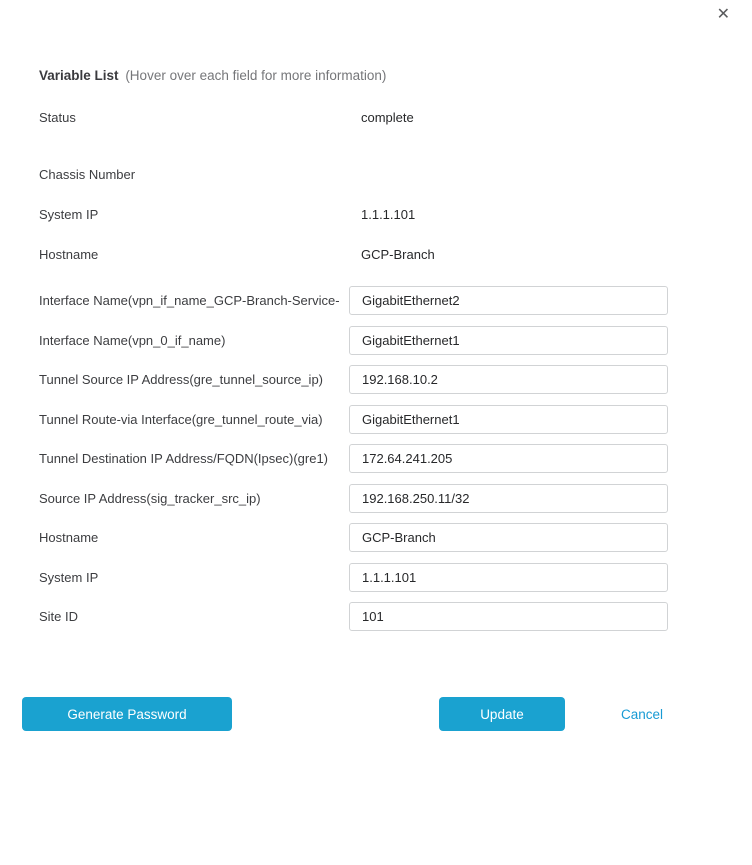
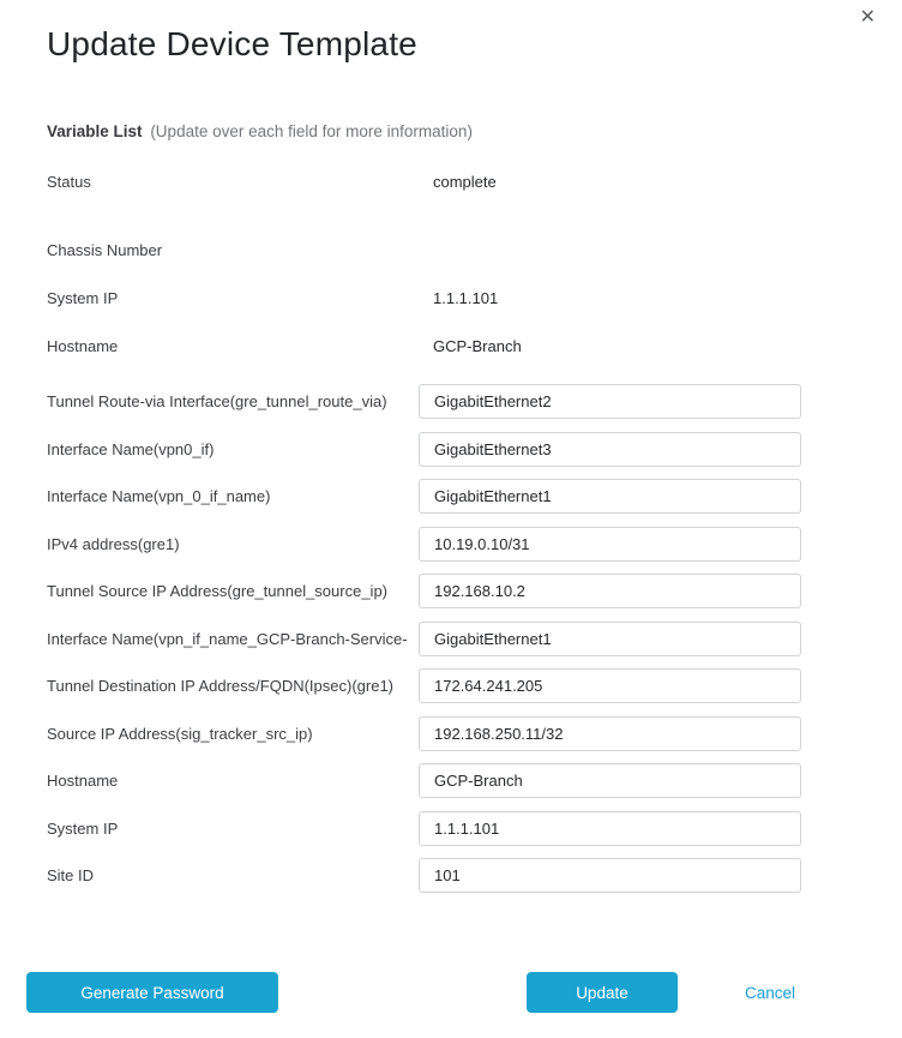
  ✕
+ Update Device Template
- Variable List (Hover over each field for more information)
+ Variable List (Update over each field for more information)
  Status
  complete
  Chassis Number
  System IP
  1.1.1.101
  Hostname
  GCP-Branch
- Interface Name(vpn_if_name_GCP-Branch-Service-
+ Tunnel Route-via Interface(gre_tunnel_route_via)
  GigabitEthernet2
+ Interface Name(vpn0_if)
+ GigabitEthernet3
  Interface Name(vpn_0_if_name)
  GigabitEthernet1
+ IPv4 address(gre1)
+ 10.19.0.10/31
  Tunnel Source IP Address(gre_tunnel_source_ip)
  192.168.10.2
- Tunnel Route-via Interface(gre_tunnel_route_via)
+ Interface Name(vpn_if_name_GCP-Branch-Service-
  GigabitEthernet1
  Tunnel Destination IP Address/FQDN(Ipsec)(gre1)
  172.64.241.205
  Source IP Address(sig_tracker_src_ip)
  192.168.250.11/32
  Hostname
  GCP-Branch
  System IP
  1.1.1.101
  Site ID
  101
  Generate Password
  Update
  Cancel
